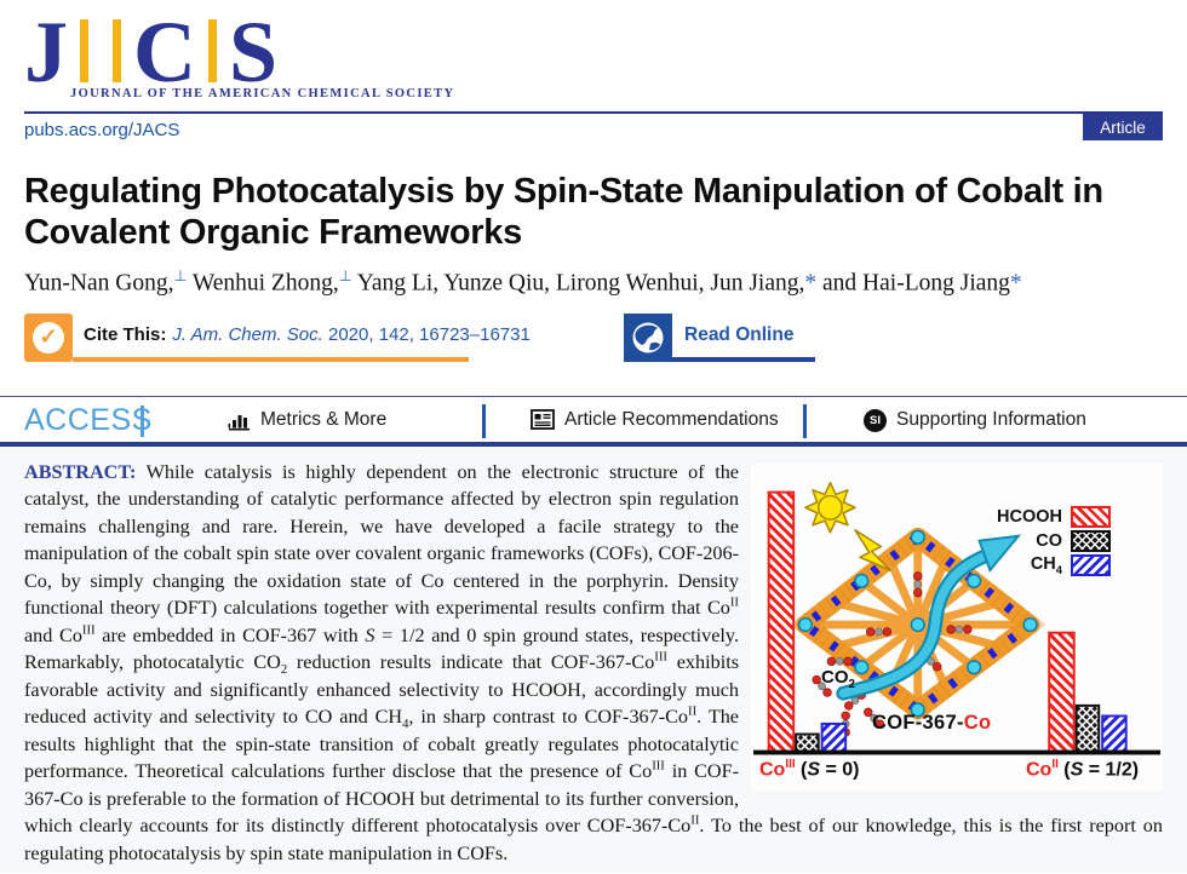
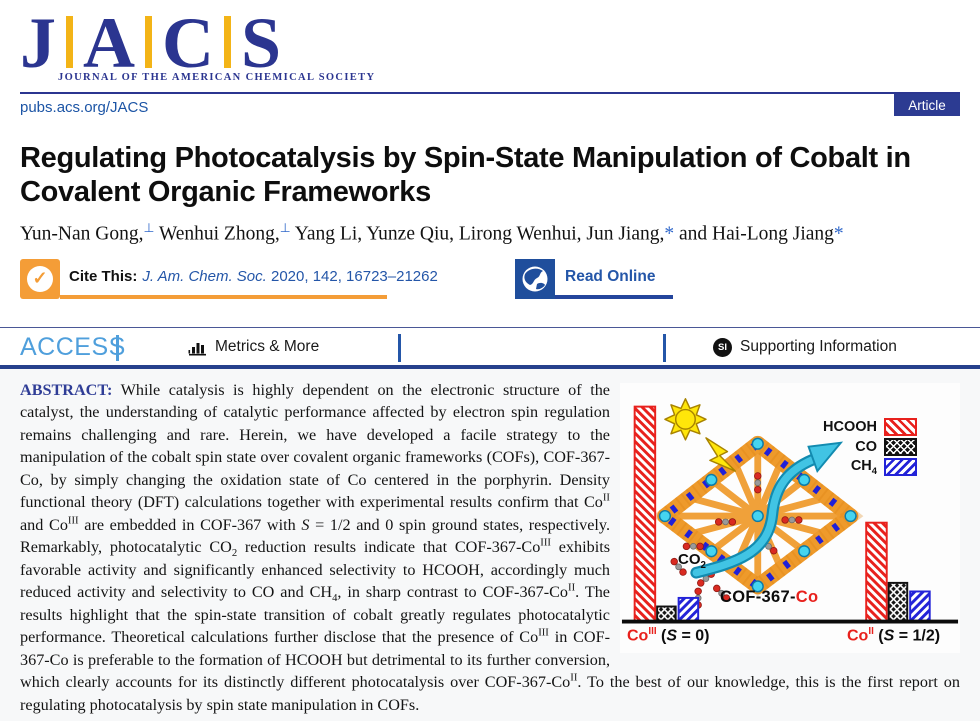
  J
+ A
  C
  S
  JOURNAL OF THE AMERICAN CHEMICAL SOCIETY
  pubs.acs.org/JACS
  Article
  Regulating Photocatalysis by Spin-State Manipulation of Cobalt in
  Covalent Organic Frameworks
  Yun-Nan Gong,⊥ Wenhui Zhong,⊥ Yang Li, Yunze Qiu, Lirong Wenhui, Jun Jiang,* and Hai-Long Jiang*
  ✓
  Cite This:
- J. Am. Chem. Soc. 2020, 142, 16723–16731
+ J. Am. Chem. Soc. 2020, 142, 16723–21262
  Read Online
  ACCES
  Metrics & More
- Article Recommendations
  SI
  Supporting Information
  HCOOH
  CO
  CH4
  CO2
  COF-367-Co
  CoIII (S = 0)
  CoII (S = 1/2)
- ABSTRACT: While catalysis is highly dependent on the electronic structure of the catalyst, the understanding of catalytic performance affected by electron spin regulation remains challenging and rare. Herein, we have developed a facile strategy to the manipulation of the cobalt spin state over covalent organic frameworks (COFs), COF-206-Co, by simply changing the oxidation state of Co centered in the porphyrin. Density functional theory (DFT) calculations together with experimental results confirm that CoII and CoIII are embedded in COF-367 with S = 1/2 and 0 spin ground states, respectively. Remarkably, photocatalytic CO2 reduction results indicate that COF-367-CoIII exhibits favorable activity and significantly enhanced selectivity to HCOOH, accordingly much reduced activity and selectivity to CO and CH4, in sharp contrast to COF-367-CoII. The results highlight that the spin-state transition of cobalt greatly regulates photocatalytic performance. Theoretical calculations further disclose that the presence of CoIII in COF-367-Co is preferable to the formation of HCOOH but detrimental to its further conversion, which clearly accounts for its distinctly different photocatalysis over COF-367-CoII. To the best of our knowledge, this is the first report on regulating photocatalysis by spin state manipulation in COFs.
+ ABSTRACT: While catalysis is highly dependent on the electronic structure of the catalyst, the understanding of catalytic performance affected by electron spin regulation remains challenging and rare. Herein, we have developed a facile strategy to the manipulation of the cobalt spin state over covalent organic frameworks (COFs), COF-367-Co, by simply changing the oxidation state of Co centered in the porphyrin. Density functional theory (DFT) calculations together with experimental results confirm that CoII and CoIII are embedded in COF-367 with S = 1/2 and 0 spin ground states, respectively. Remarkably, photocatalytic CO2 reduction results indicate that COF-367-CoIII exhibits favorable activity and significantly enhanced selectivity to HCOOH, accordingly much reduced activity and selectivity to CO and CH4, in sharp contrast to COF-367-CoII. The results highlight that the spin-state transition of cobalt greatly regulates photocatalytic performance. Theoretical calculations further disclose that the presence of CoIII in COF-367-Co is preferable to the formation of HCOOH but detrimental to its further conversion, which clearly accounts for its distinctly different photocatalysis over COF-367-CoII. To the best of our knowledge, this is the first report on regulating photocatalysis by spin state manipulation in COFs.
